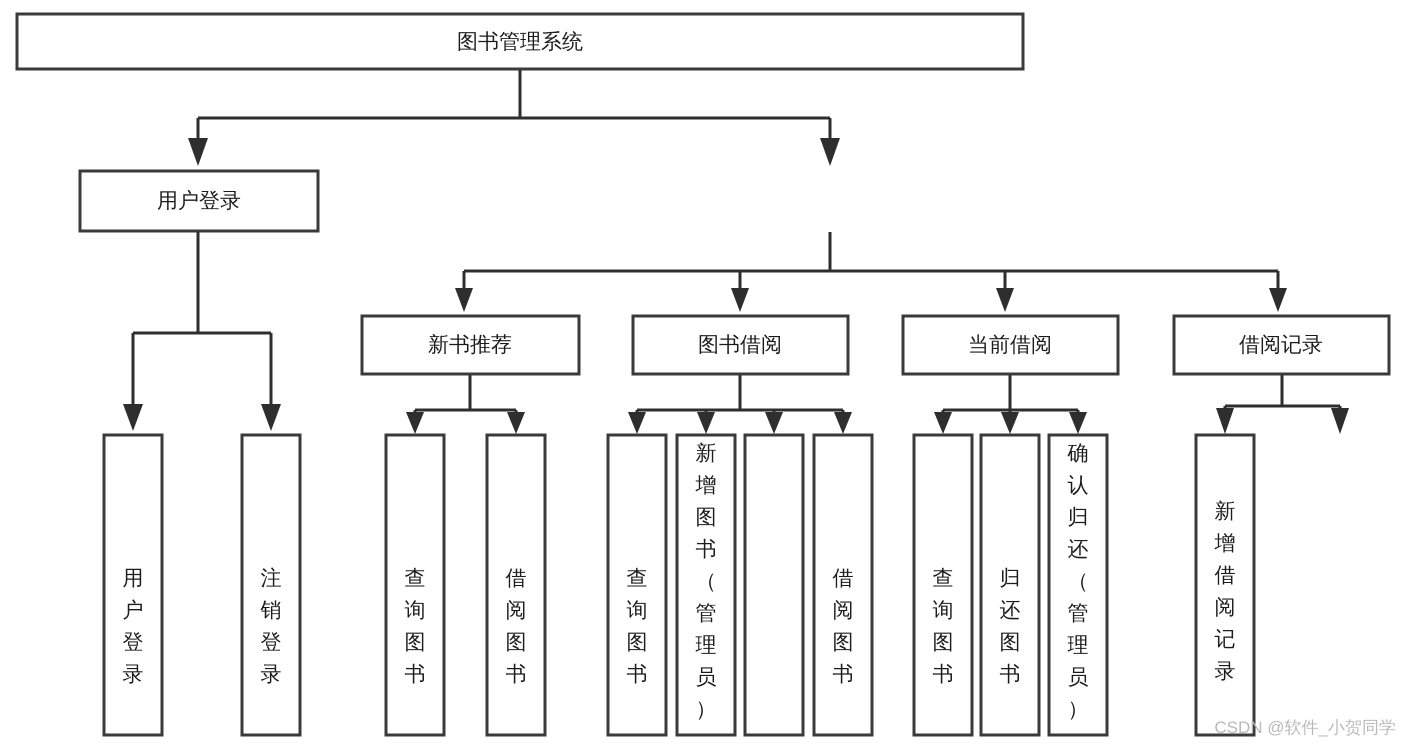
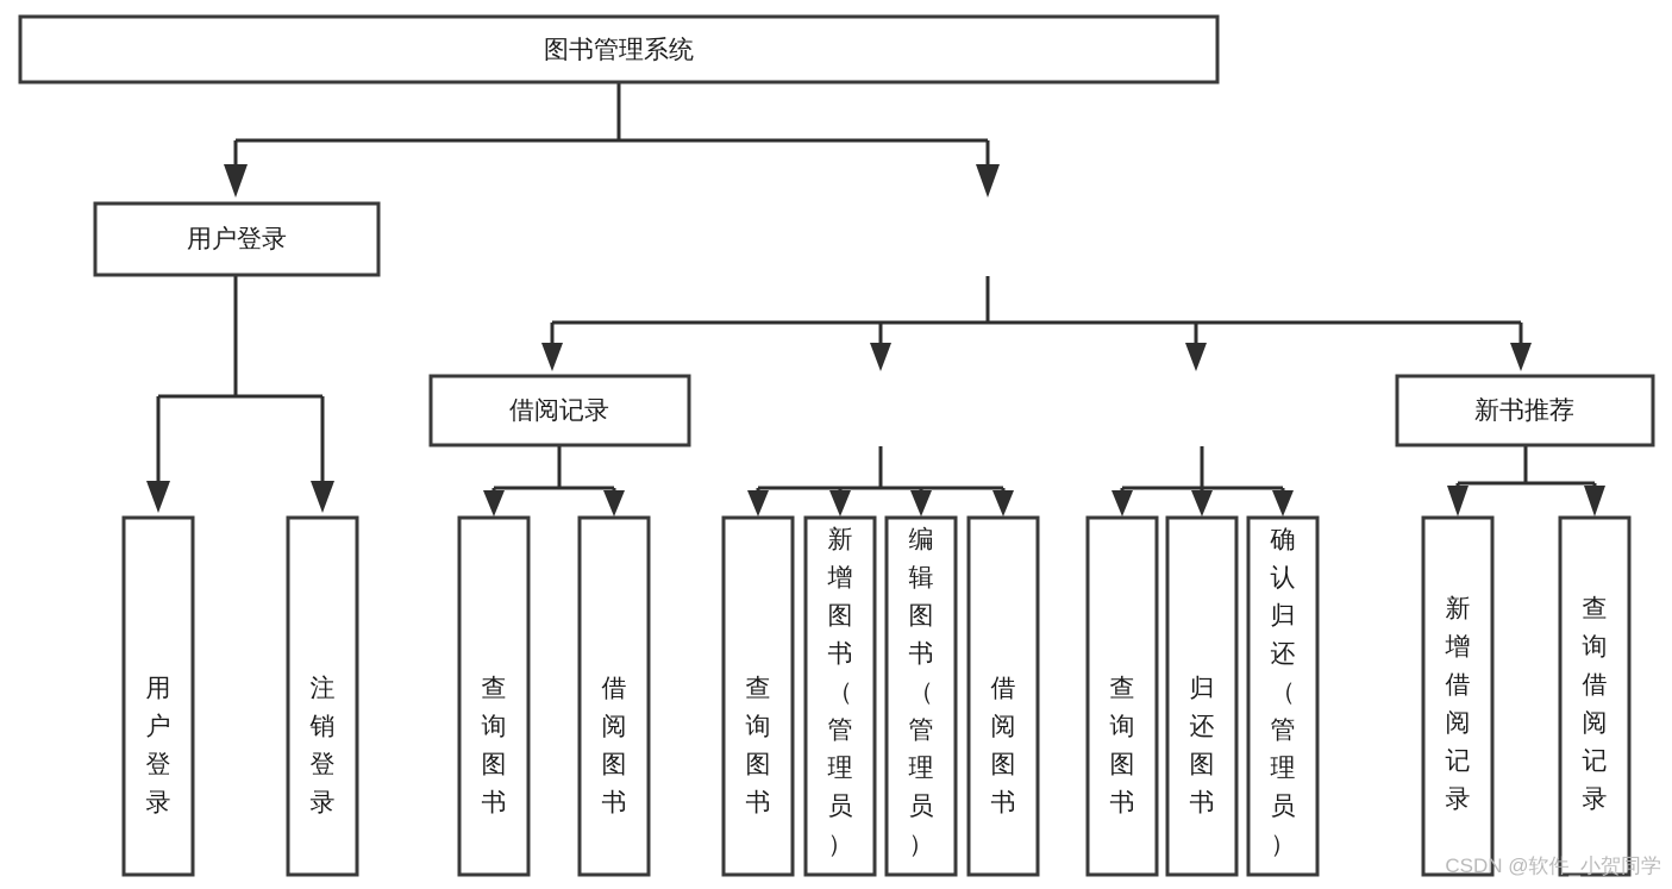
  图书管理系统
  用户登录
- 新书推荐
+ 借阅记录
- 图书借阅
- 当前借阅
- 借阅记录
+ 新书推荐
  用户登录
  注销登录
  查询图书
  借阅图书
  查询图书
  新增图书（管理员）
+ 编辑图书（管理员）
  借阅图书
  查询图书
  归还图书
  确认归还（管理员）
  新增借阅记录
+ 查询借阅记录
  CSDN @软件_小贺同学
